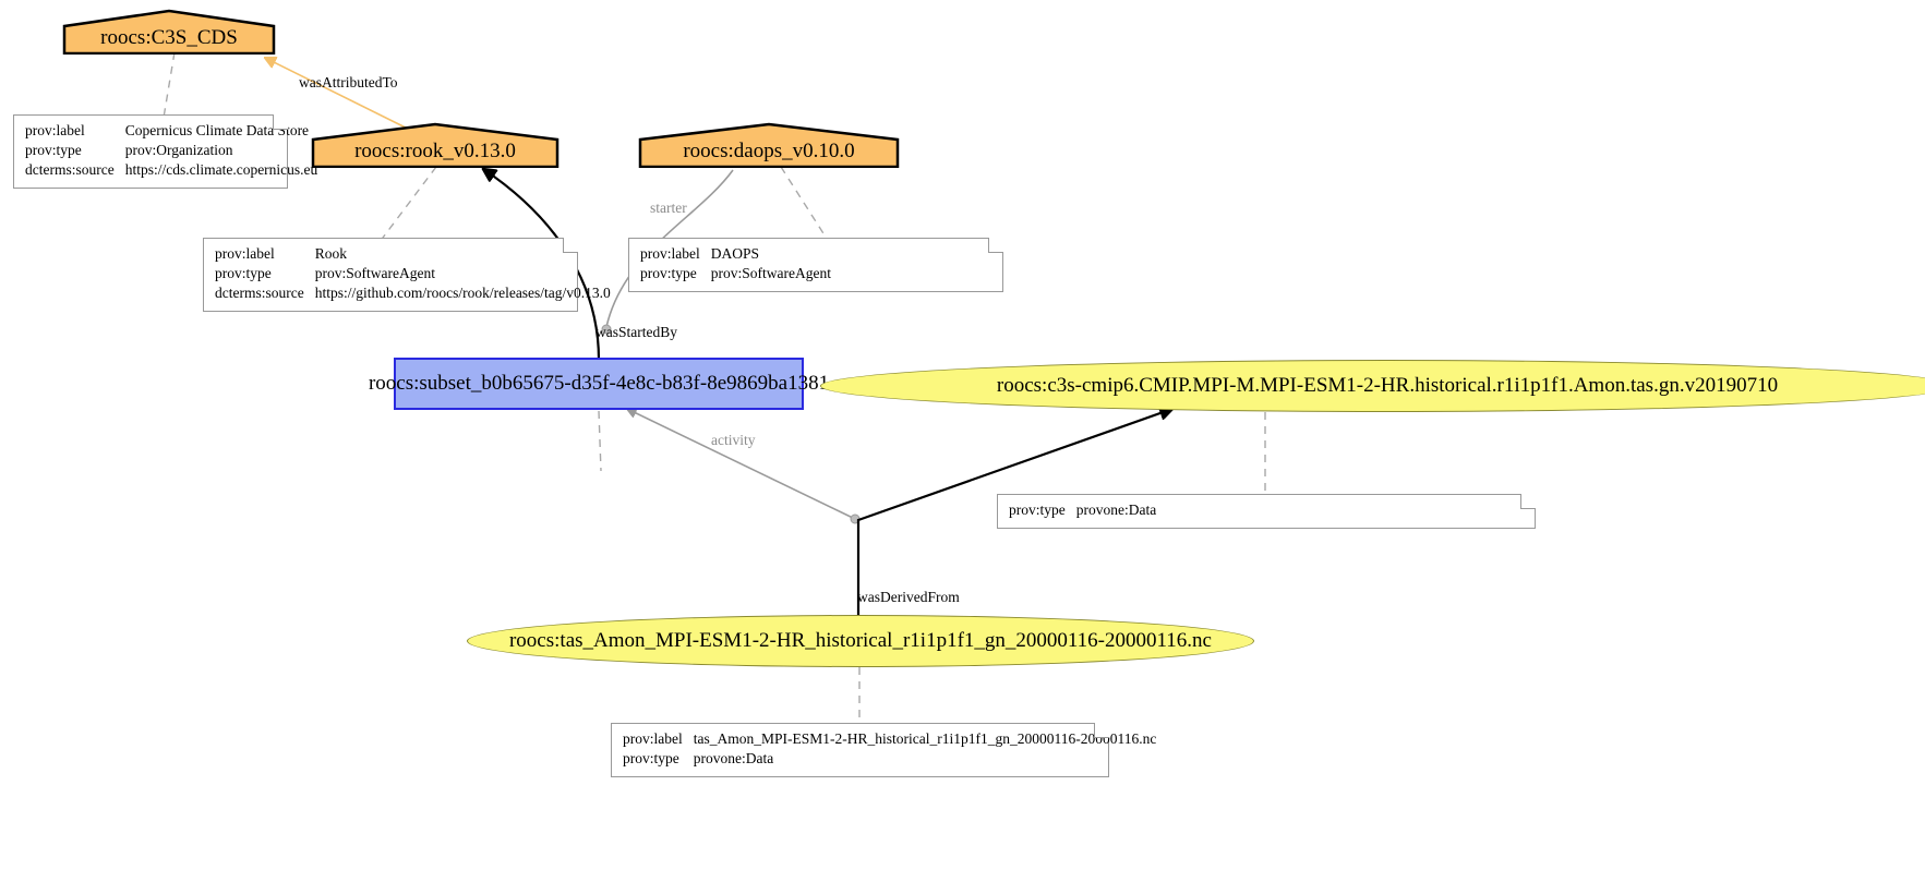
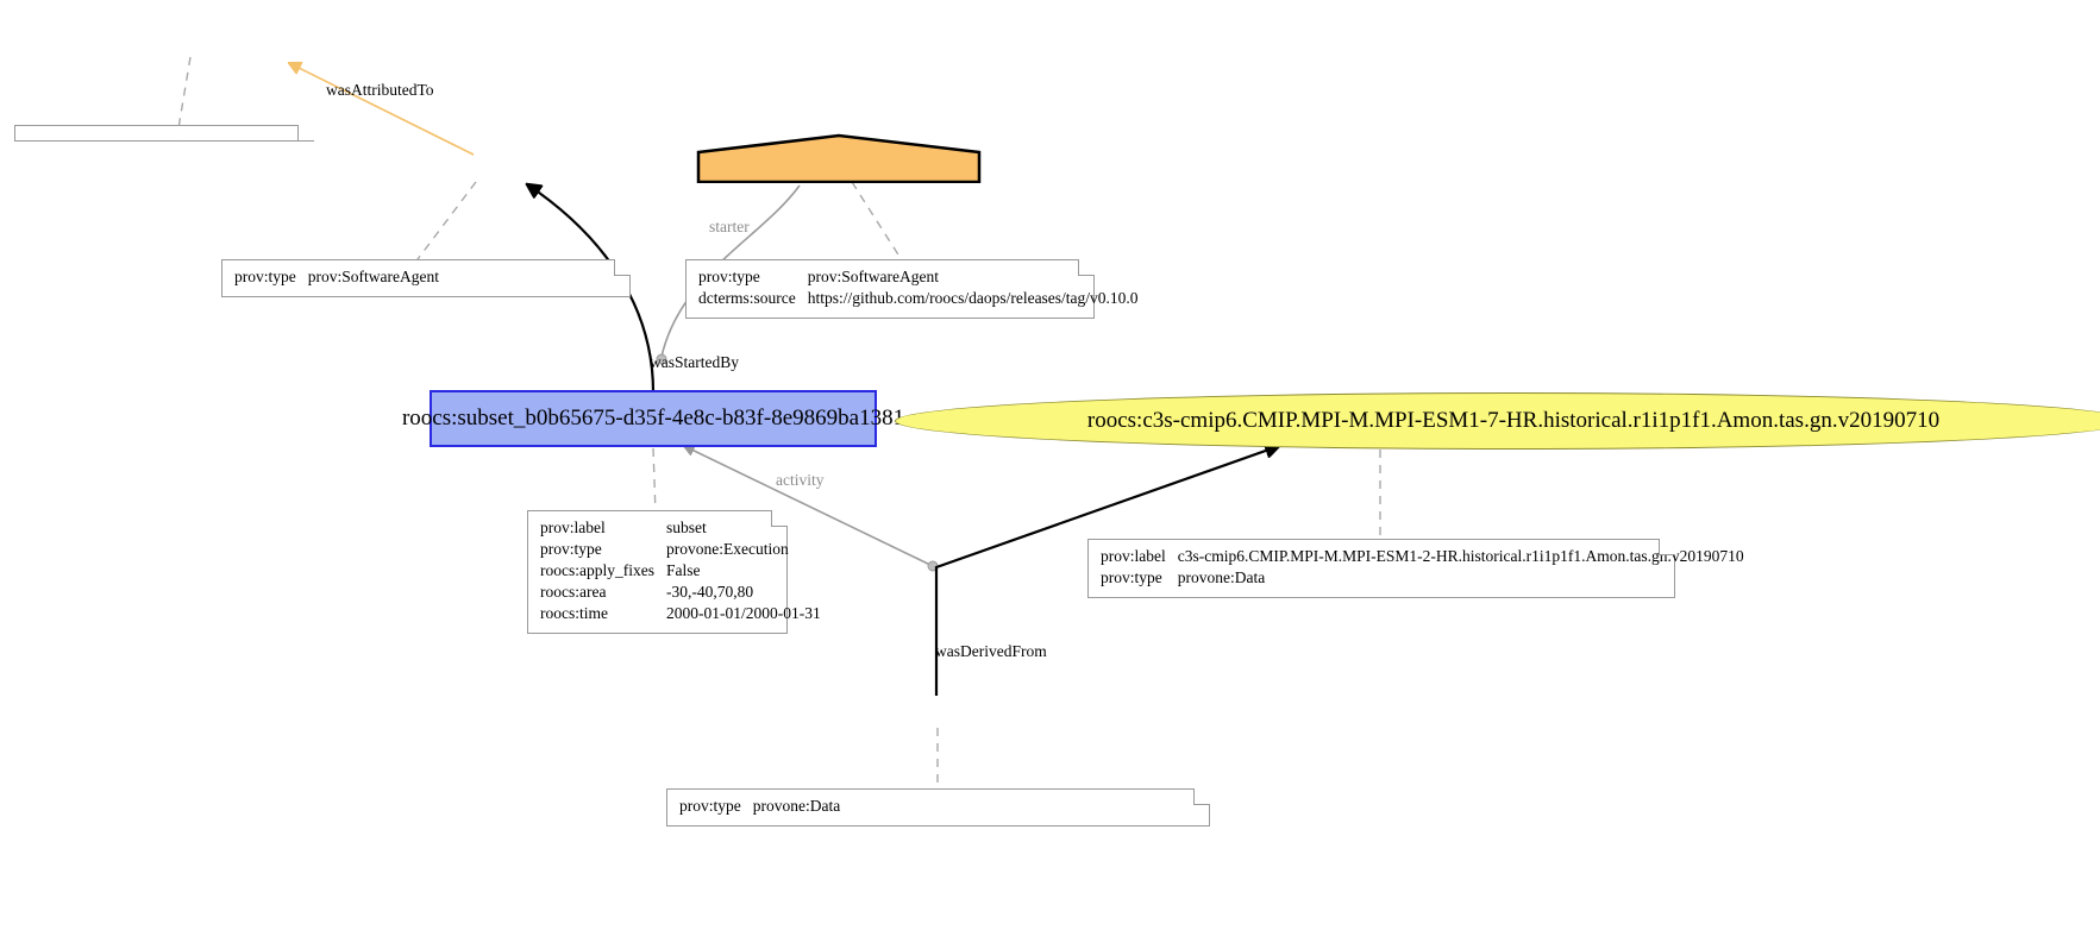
- roocs:C3S_CDS
- roocs:rook_v0.13.0
- roocs:daops_v0.10.0
  roocs:subset_b0b65675-d35f-4e8c-b83f-8e9869ba138
- roocs:c3s-cmip6.CMIP.MPI-M.MPI-ESM1-2-HR.historical.r1i1p1f1.Amon.tas.gn.v20190710
+ roocs:c3s-cmip6.CMIP.MPI-M.MPI-ESM1-7-HR.historical.r1i1p1f1.Amon.tas.gn.v20190710
- roocs:tas_Amon_MPI-ESM1-2-HR_historical_r1i1p1f1_gn_20000116-20000116.nc
  wasAttributedTo
  starter
  wasStartedBy
  activity
  wasDerivedFrom
- prov:label	Copernicus Climate Data Store
- prov:type	prov:Organization
- dcterms:source	https://cds.climate.copernicus.eu
- prov:label	Rook
  prov:type	prov:SoftwareAgent
- dcterms:source	https://github.com/roocs/rook/releases/tag/v0.13.0
- prov:label	DAOPS
  prov:type	prov:SoftwareAgent
+ dcterms:source	https://github.com/roocs/daops/releases/tag/v0.10.0
+ prov:label	subset
+ prov:type	provone:Execution
+ roocs:apply_fixes	False
+ roocs:area	-30,-40,70,80
+ roocs:time	2000-01-01/2000-01-31
+ prov:label	c3s-cmip6.CMIP.MPI-M.MPI-ESM1-2-HR.historical.r1i1p1f1.Amon.tas.gn.v20190710
  prov:type	provone:Data
- prov:label	tas_Amon_MPI-ESM1-2-HR_historical_r1i1p1f1_gn_20000116-20000116.nc
  prov:type	provone:Data
